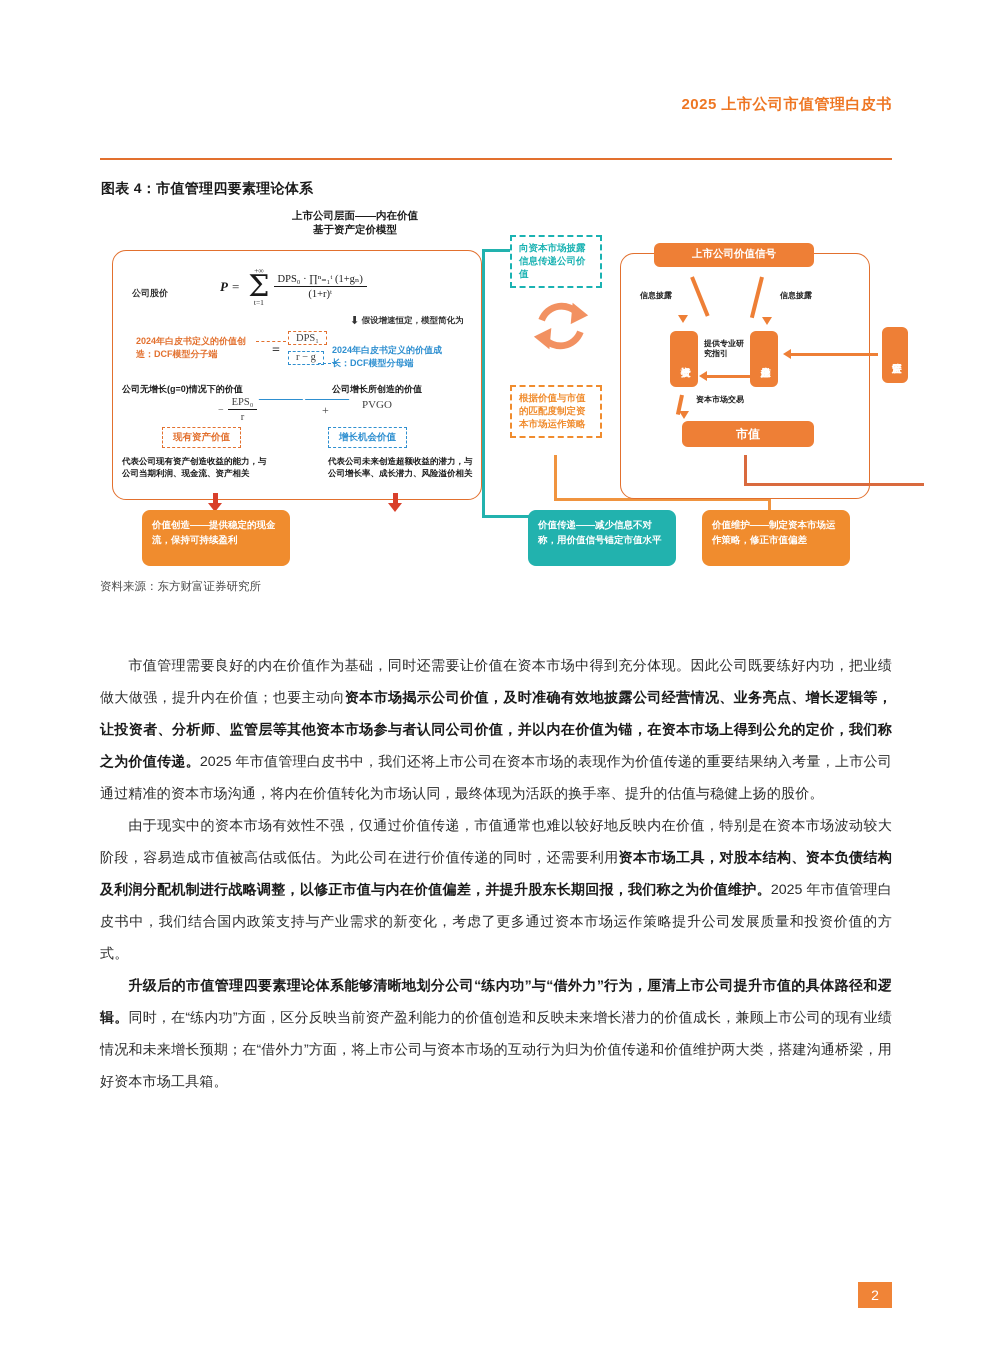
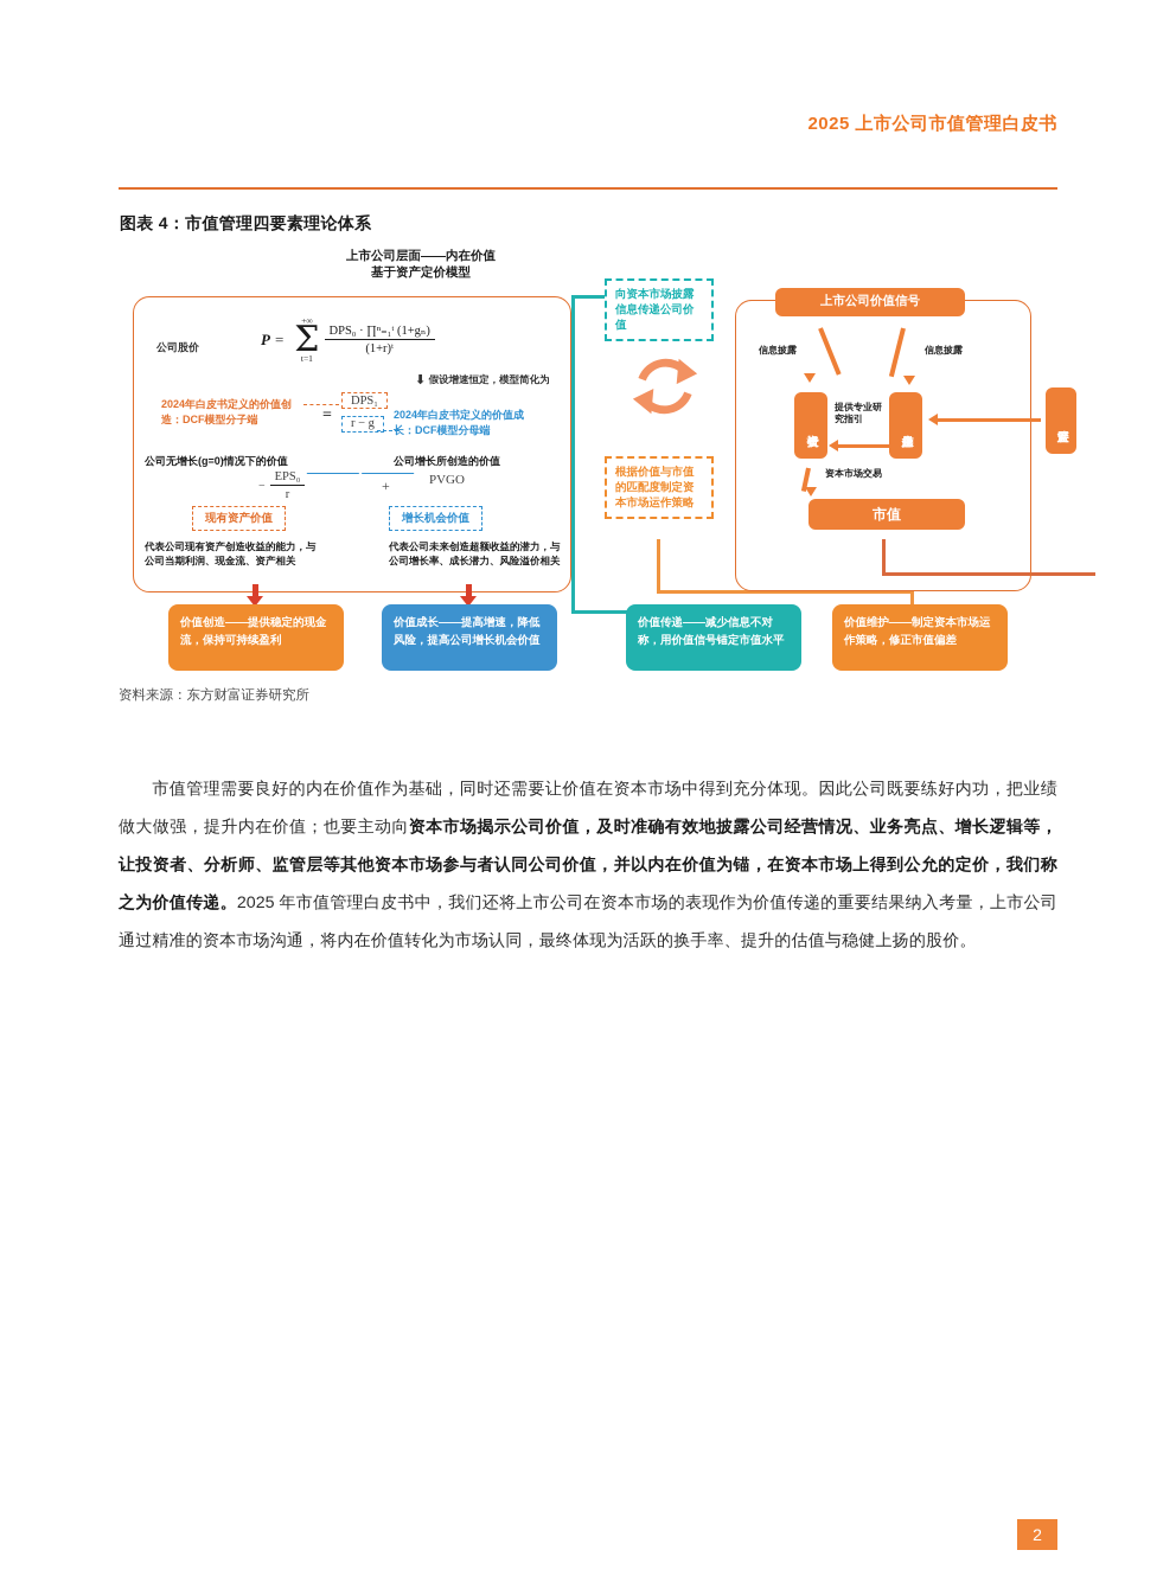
  2025 上市公司市值管理白皮书
  图表 4：市值管理四要素理论体系
  上市公司层面——内在价值
  基于资产定价模型
  公司股价
  P
  =
  +∞
  Σ
  t=1
  DPS₀ · ∏ⁿ₌₁ᵗ (1+gₙ)
  (1+r)ᵗ
  ⬇ 假设增速恒定，模型简化为
  2024年白皮书定义的价值创造：DCF模型分子端
  =
  DPS₁
  r − g
  2024年白皮书定义的价值成长：DCF模型分母端
  公司无增长(g=0)情况下的价值
  公司增长所创造的价值
  −
  EPS₀
  r
  +
  PVGO
  现有资产价值
  增长机会价值
  代表公司现有资产创造收益的能力，与公司当期利润、现金流、资产相关
  代表公司未来创造超额收益的潜力，与公司增长率、成长潜力、风险溢价相关
  向资本市场披露信息传递公司价值
  根据价值与市值的匹配度制定资本市场运作策略
  上市公司价值信号
  信息披露
  信息披露
  提供专业研究指引
  资本市场交易
  市值
  价值创造——提供稳定的现金流，保持可持续盈利
+ 价值成长——提高增速，降低风险，提高公司增长机会价值
  价值传递——减少信息不对称，用价值信号锚定市值水平
  价值维护——制定资本市场运作策略，修正市值偏差
  资料来源：东方财富证券研究所
  市值管理需要良好的内在价值作为基础，同时还需要让价值在资本市场中得到充分体现。因此公司既要练好内功，把业绩做大做强，提升内在价值；也要主动向资本市场揭示公司价值，及时准确有效地披露公司经营情况、业务亮点、增长逻辑等，让投资者、分析师、监管层等其他资本市场参与者认同公司价值，并以内在价值为锚，在资本市场上得到公允的定价，我们称之为价值传递。2025 年市值管理白皮书中，我们还将上市公司在资本市场的表现作为价值传递的重要结果纳入考量，上市公司通过精准的资本市场沟通，将内在价值转化为市场认同，最终体现为活跃的换手率、提升的估值与稳健上扬的股价。
- 由于现实中的资本市场有效性不强，仅通过价值传递，市值通常也难以较好地反映内在价值，特别是在资本市场波动较大阶段，容易造成市值被高估或低估。为此公司在进行价值传递的同时，还需要利用资本市场工具，对股本结构、资本负债结构及利润分配机制进行战略调整，以修正市值与内在价值偏差，并提升股东长期回报，我们称之为价值维护。2025 年市值管理白皮书中，我们结合国内政策支持与产业需求的新变化，考虑了更多通过资本市场运作策略提升公司发展质量和投资价值的方式。
- 升级后的市值管理四要素理论体系能够清晰地划分公司“练内功”与“借外力”行为，厘清上市公司提升市值的具体路径和逻辑。同时，在“练内功”方面，区分反映当前资产盈利能力的价值创造和反映未来增长潜力的价值成长，兼顾上市公司的现有业绩情况和未来增长预期；在“借外力”方面，将上市公司与资本市场的互动行为归为价值传递和价值维护两大类，搭建沟通桥梁，用好资本市场工具箱。
  2
